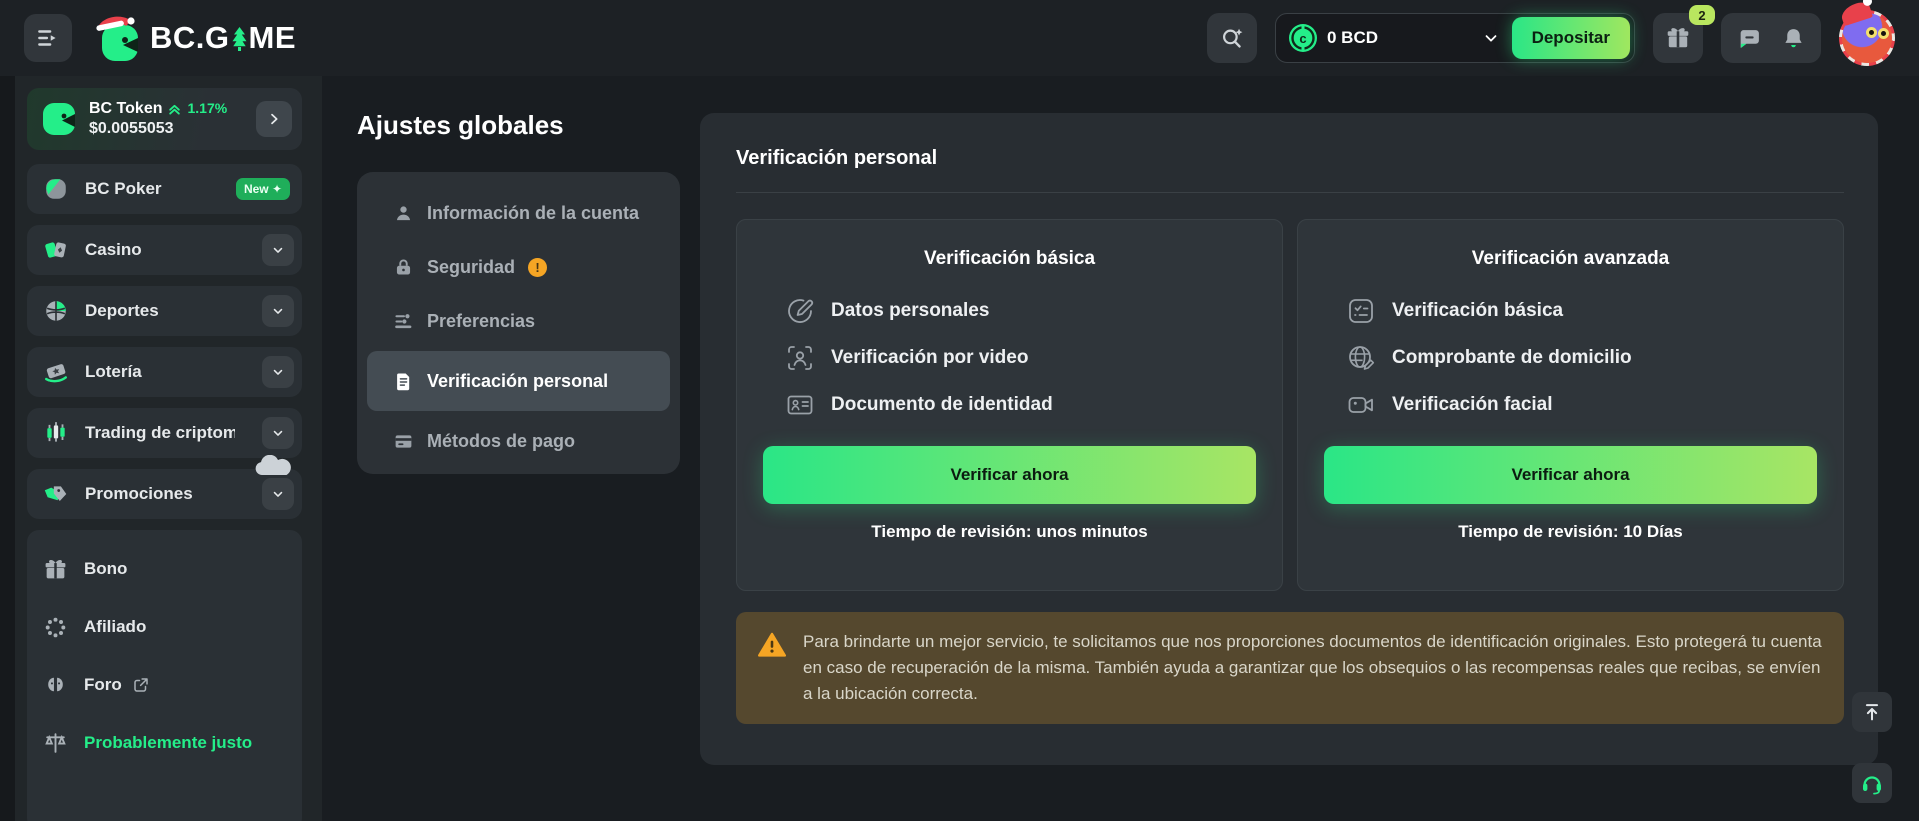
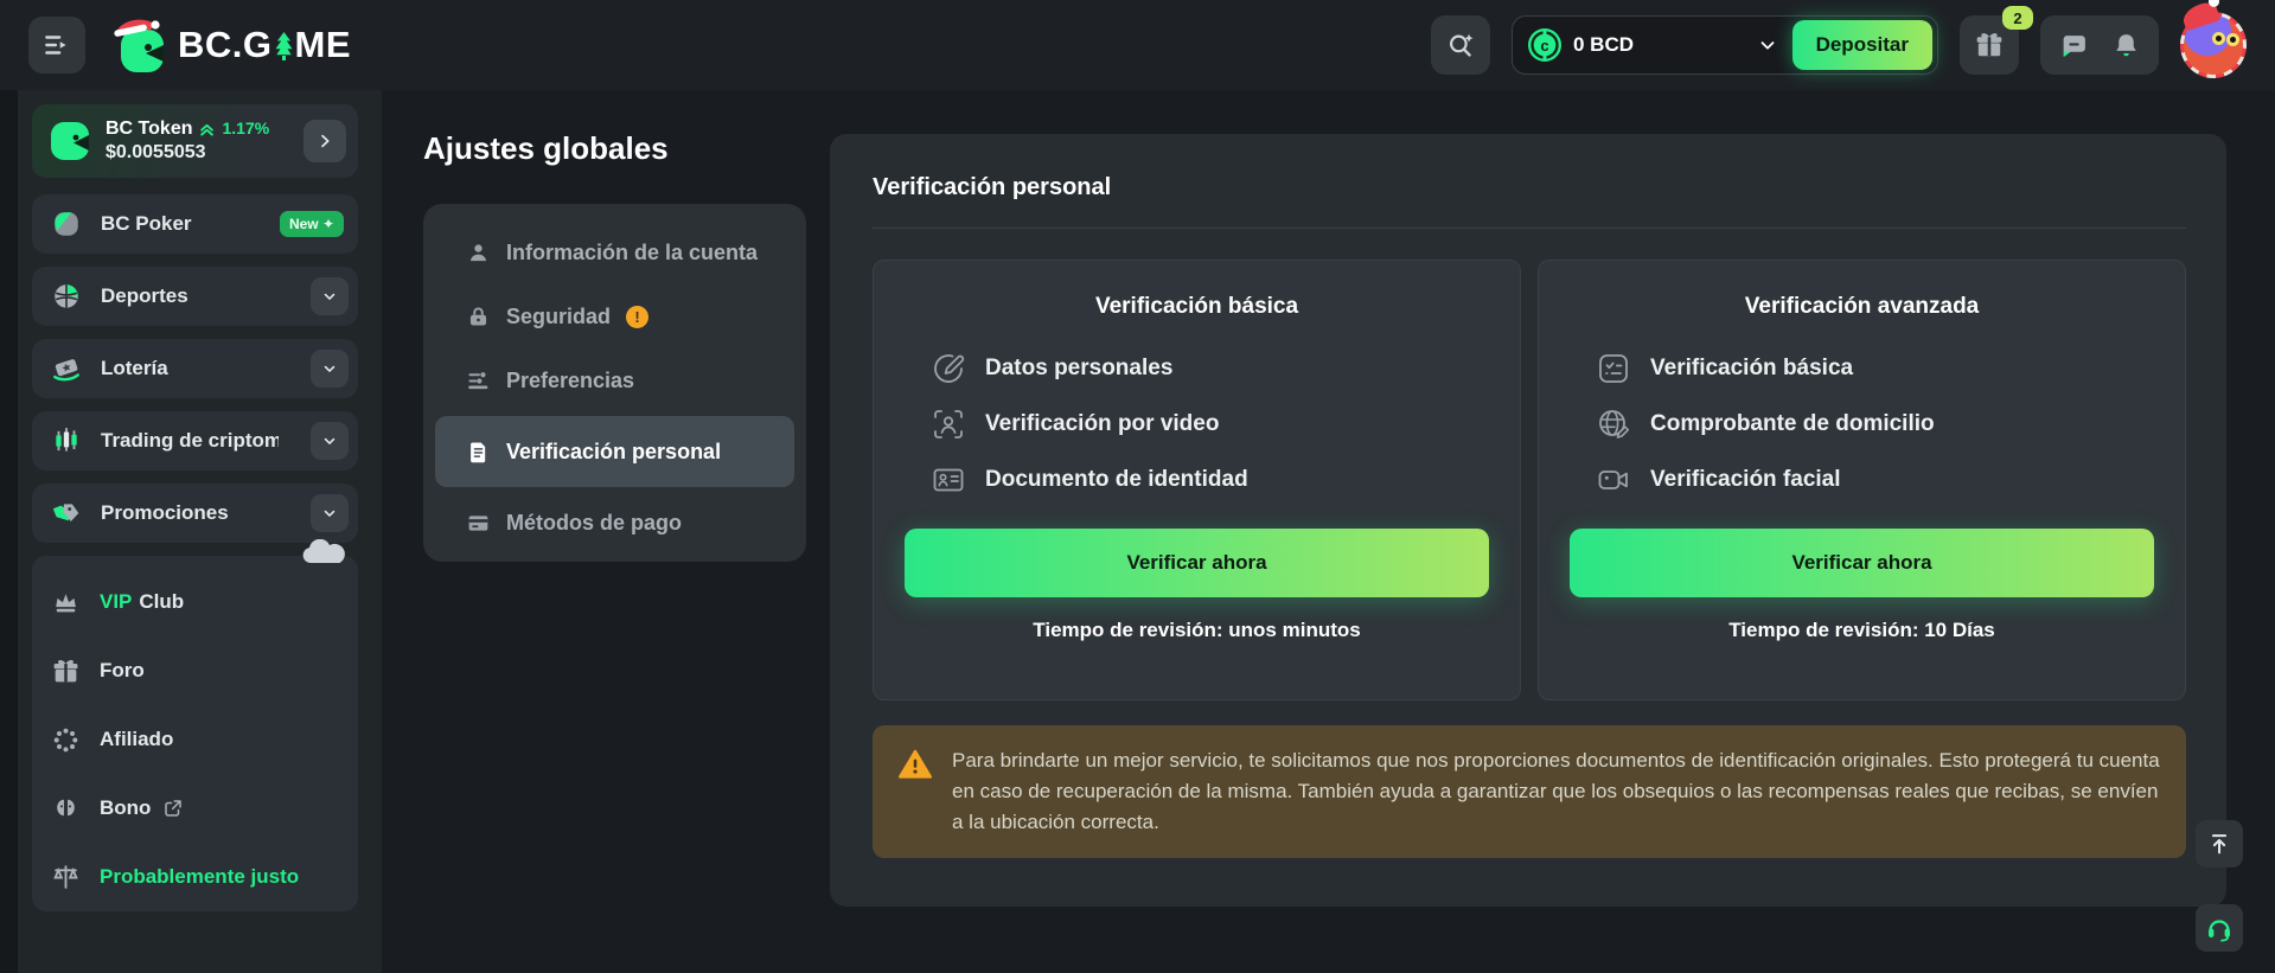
  BC.G
  ME
  c
  0 BCD
  Depositar
  2
  BC Token
  1.17%
  $0.0055053
  BC Poker
  New ✦
- Casino
  Deportes
  Lotería
  Trading de criptom
  Promociones
+ VIP
+ Club
- Bono
+ Foro
  Afiliado
- Foro
+ Bono
  Probablemente justo
  Ajustes globales
  Información de la cuenta
  Seguridad
  !
  Preferencias
  Verificación personal
  Métodos de pago
  Verificación personal
  Verificación básica
  Datos personales
  Verificación por video
  Documento de identidad
  Verificar ahora
  Tiempo de revisión: unos minutos
  Verificación avanzada
  Verificación básica
  Comprobante de domicilio
  Verificación facial
  Verificar ahora
  Tiempo de revisión: 10 Días
  Para brindarte un mejor servicio, te solicitamos que nos proporciones documentos de identificación originales. Esto protegerá tu cuenta en caso de recuperación de la misma. También ayuda a garantizar que los obsequios o las recompensas reales que recibas, se envíen a la ubicación correcta.
